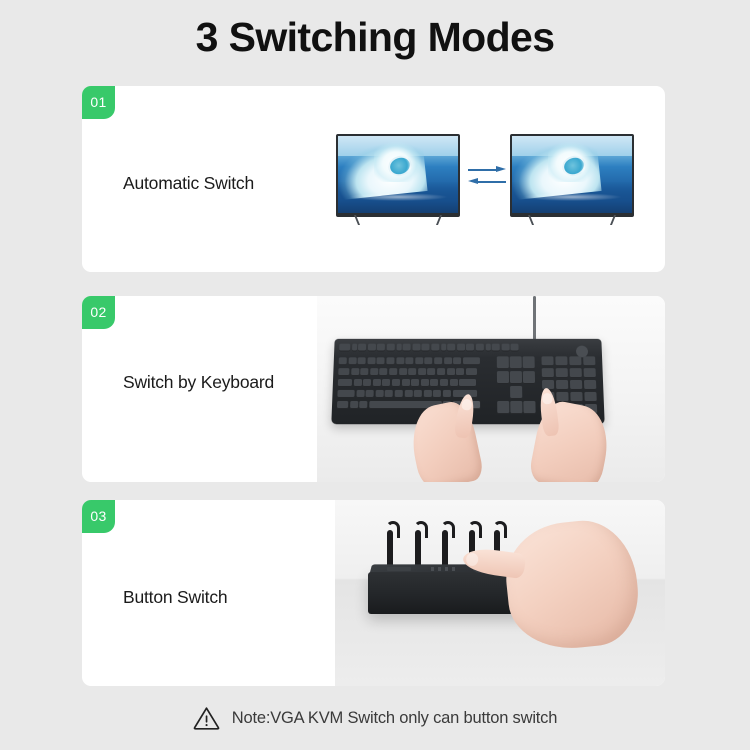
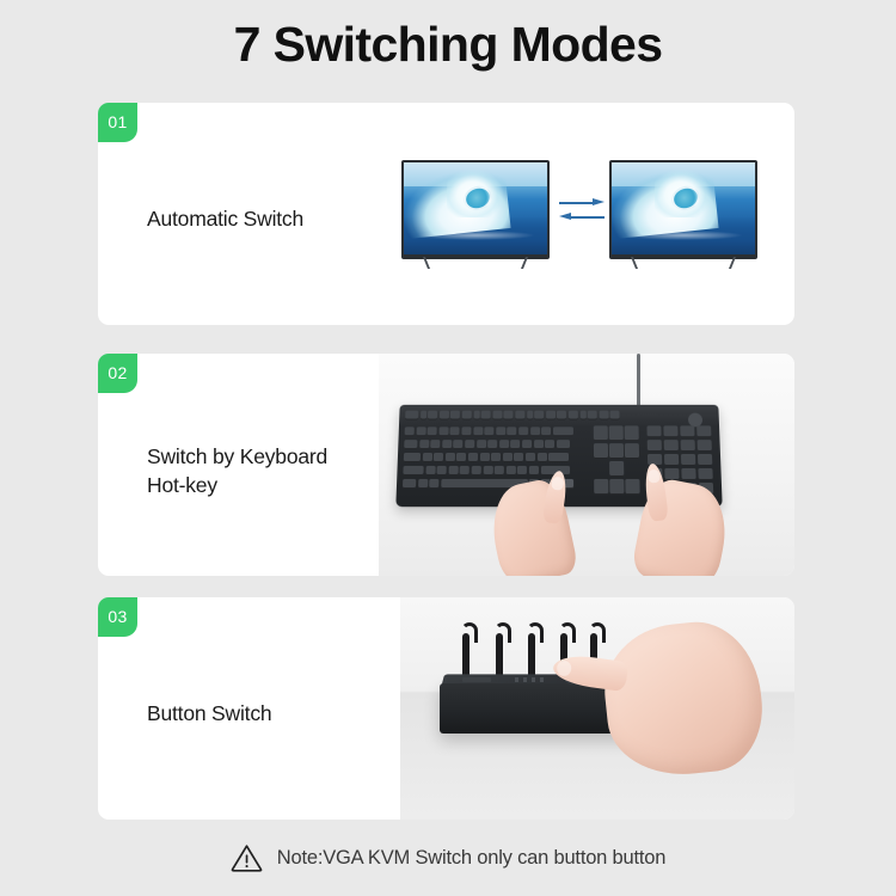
- 3 Switching Modes
+ 7 Switching Modes
  01
  Automatic Switch
  02
  Switch by Keyboard
+ Hot-key
  03
  Button Switch
- Note:VGA KVM Switch only can button switch
+ Note:VGA KVM Switch only can button button
